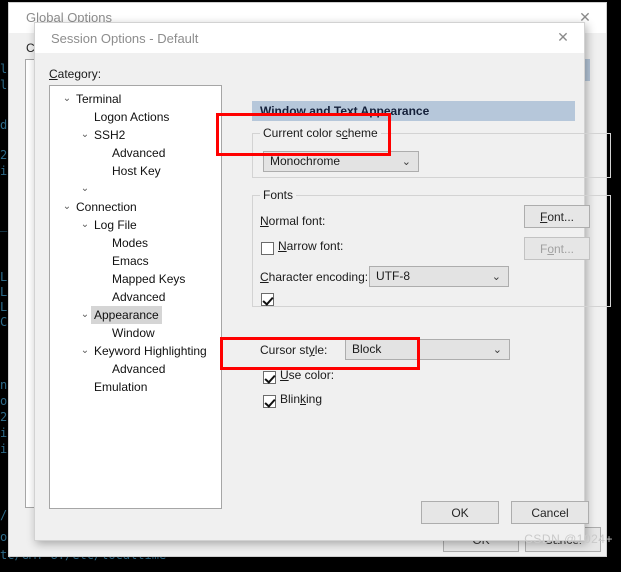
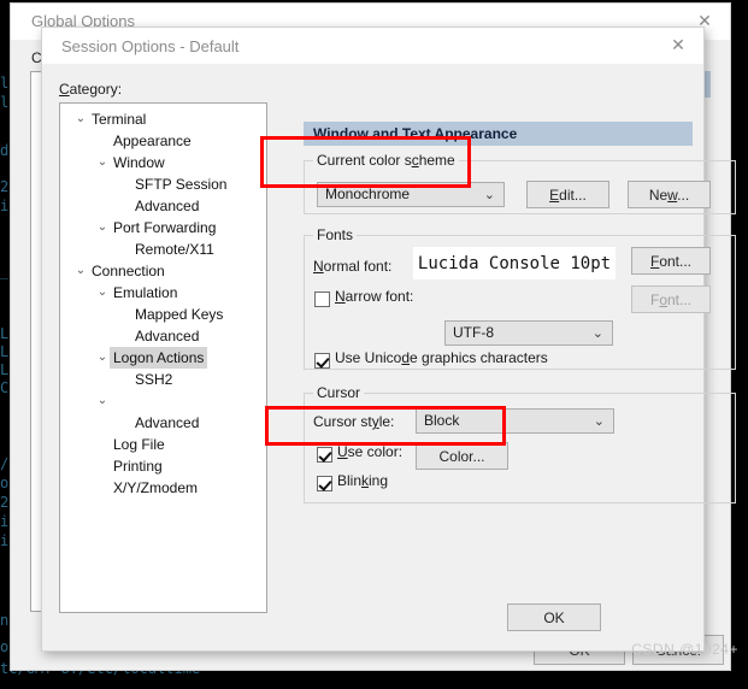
  l
  d
  2
  i
  _
  L
  L
  L
  C
- n
+ /
  o
  2
  i
  i
- /
+ n
  Global Options
  ✕
  Session Options - Default
  ✕
  Category:
  ⌄
  Terminal
- Logon Actions
+ Appearance
  ⌄
- SSH2
+ Window
+ SFTP Session
  Advanced
- Host Key
  ⌄
+ Port Forwarding
+ Remote/X11
  ⌄
  Connection
  ⌄
- Log File
+ Emulation
- Modes
- Emacs
  Mapped Keys
  Advanced
  ⌄
- Appearance
+ Logon Actions
- Window
+ SSH2
  ⌄
- Keyword Highlighting
  Advanced
- Emulation
+ Log File
+ Printing
+ X/Y/Zmodem
  Window and Text Appearance
  Current color scheme
  Monochrome
  ⌄
+ Edit...
+ New...
  Fonts
  Normal font:
+ Lucida Console 10pt
  Font...
  Narrow font:
  Font...
- Character encoding:
  UTF-8
  ⌄
+ Use Unicode graphics characters
+ Cursor
  Cursor style:
  Block
  ⌄
  Use color:
+ Color...
  Blinking
  OK
- Cancel
  CSDN @1024+
